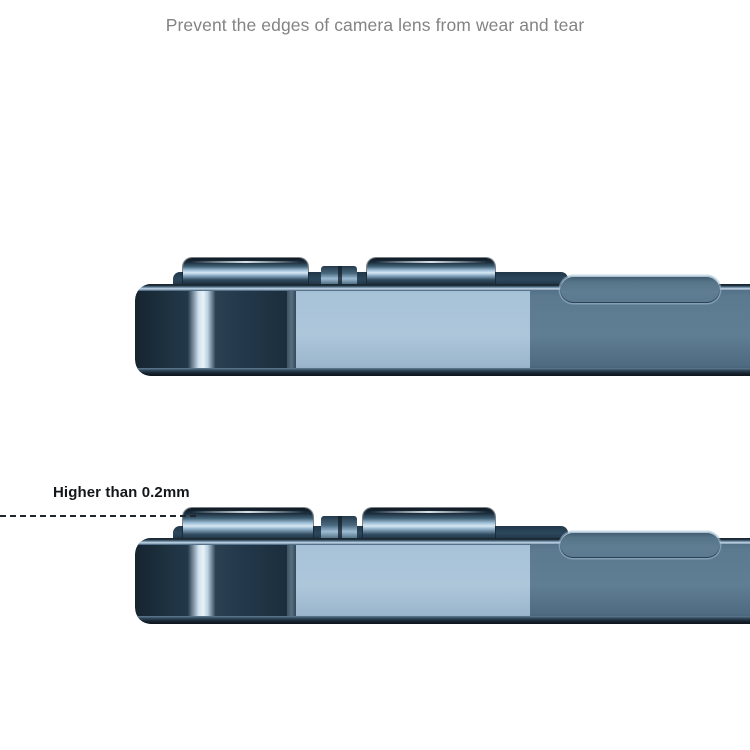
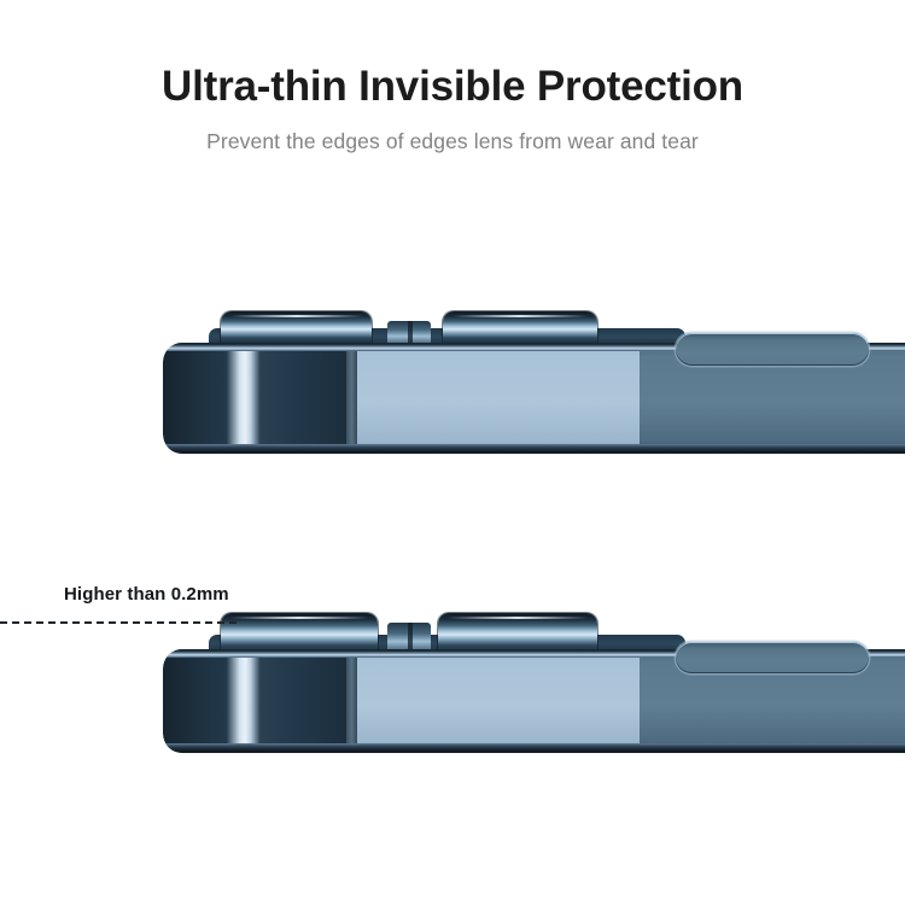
+ Ultra-thin Invisible Protection
- Prevent the edges of camera lens from wear and tear
+ Prevent the edges of edges lens from wear and tear
  Higher than 0.2mm
